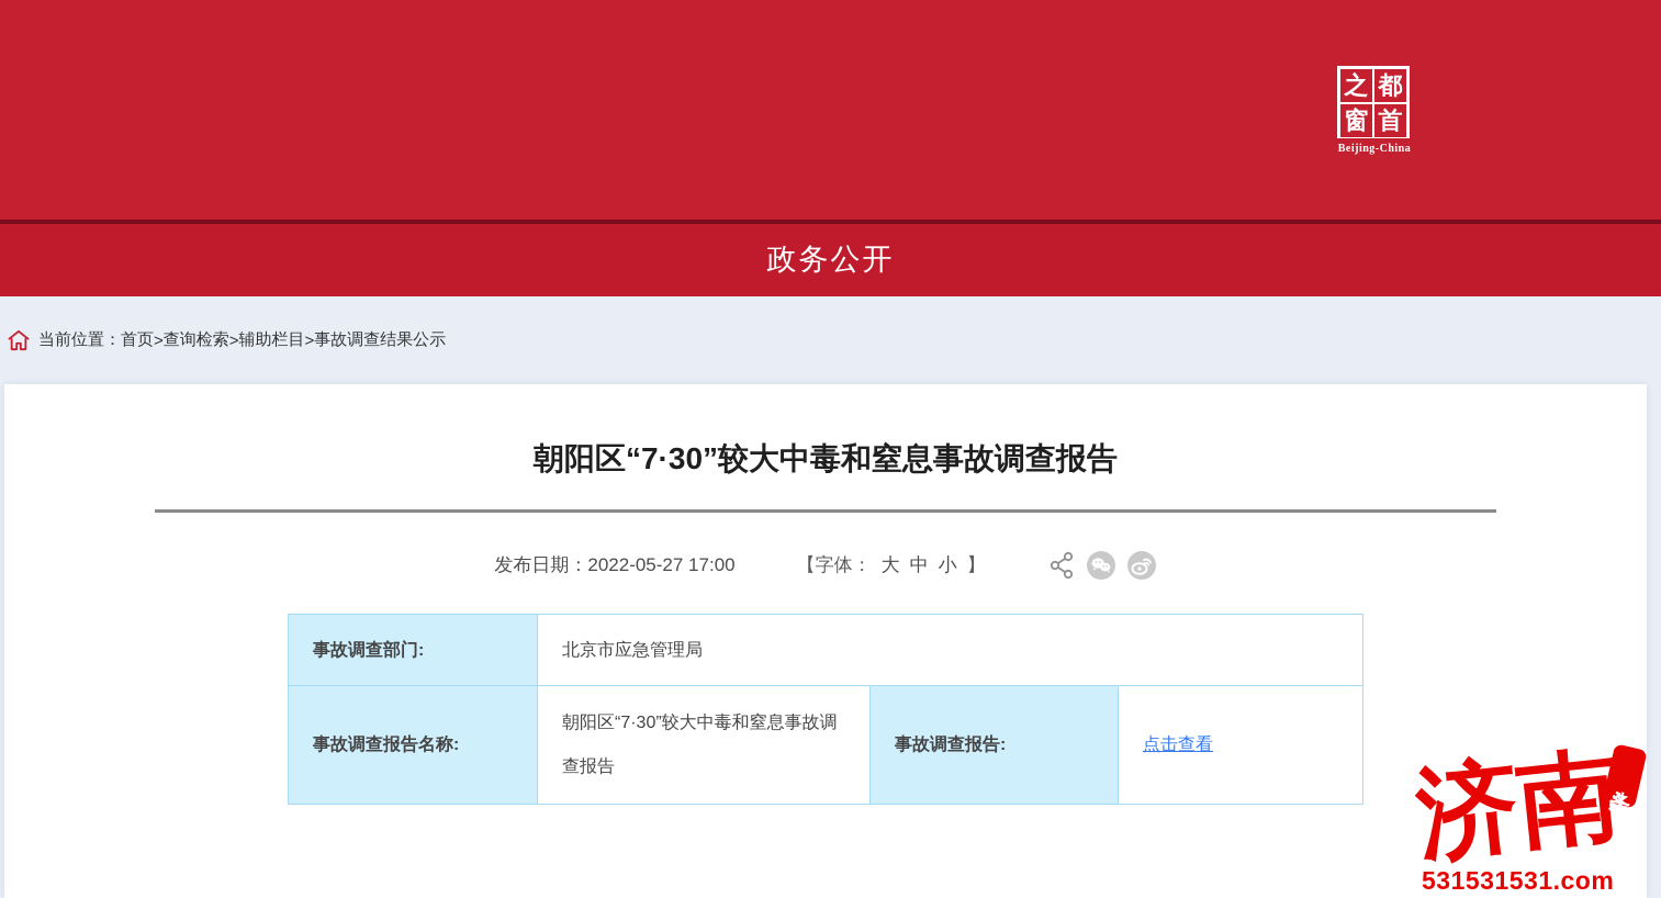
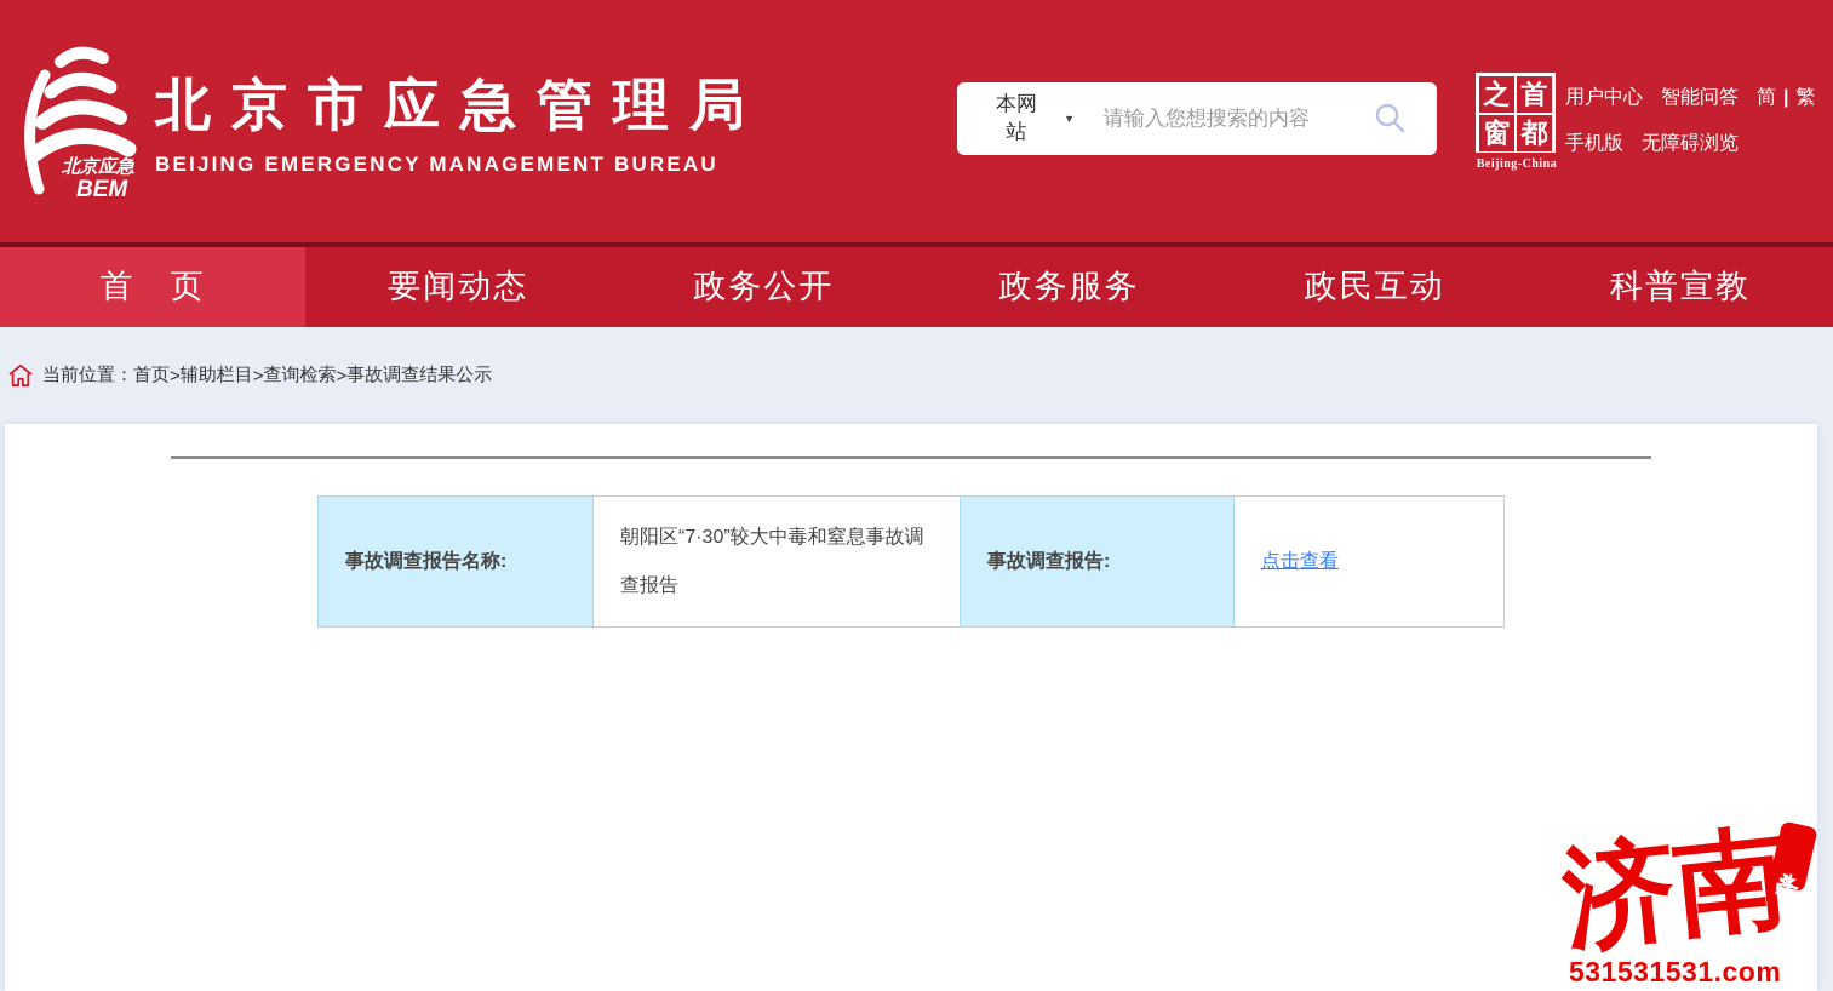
+ 北京应急
+ BEM
+ 北京市应急管理局
+ BEIJING EMERGENCY MANAGEMENT BUREAU
+ 本网站
+ ▼
+ 请输入您想搜索的内容
  之
- 都
+ 首
  窗
- 首
+ 都
  Beijing-China
+ 用户中心
+ 智能问答
+ 简
+ |
+ 繁
+ 手机版
+ 无障碍浏览
+ 首 页
+ 要闻动态
  政务公开
+ 政务服务
+ 政民互动
+ 科普宣教
  当前位置：
  首页
  >
- 查询检索
+ 辅助栏目
  >
- 辅助栏目
+ 查询检索
  >
  事故调查结果公示
- 朝阳区“7·30”较大中毒和窒息事故调查报告
- 发布日期：2022-05-27 17:00
- 【字体：
- 大
- 中
- 小
- 】
- 事故调查部门:	北京市应急管理局
  事故调查报告名称:	朝阳区“7·30”较大中毒和窒息事故调查报告	事故调查报告:	点击查看
  531531531.com
